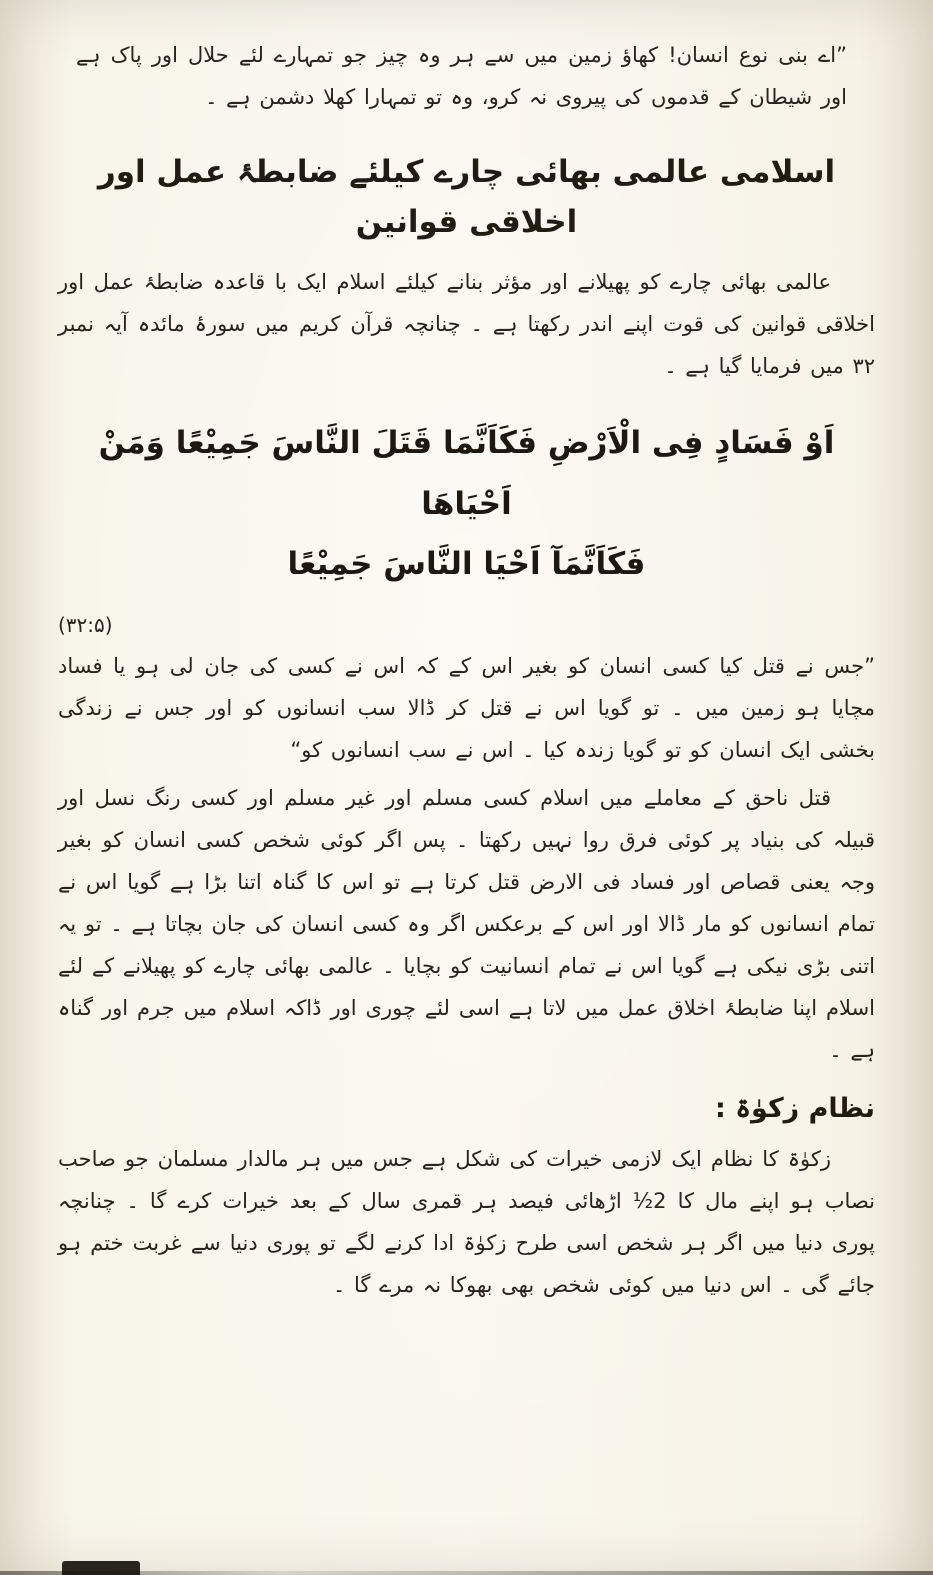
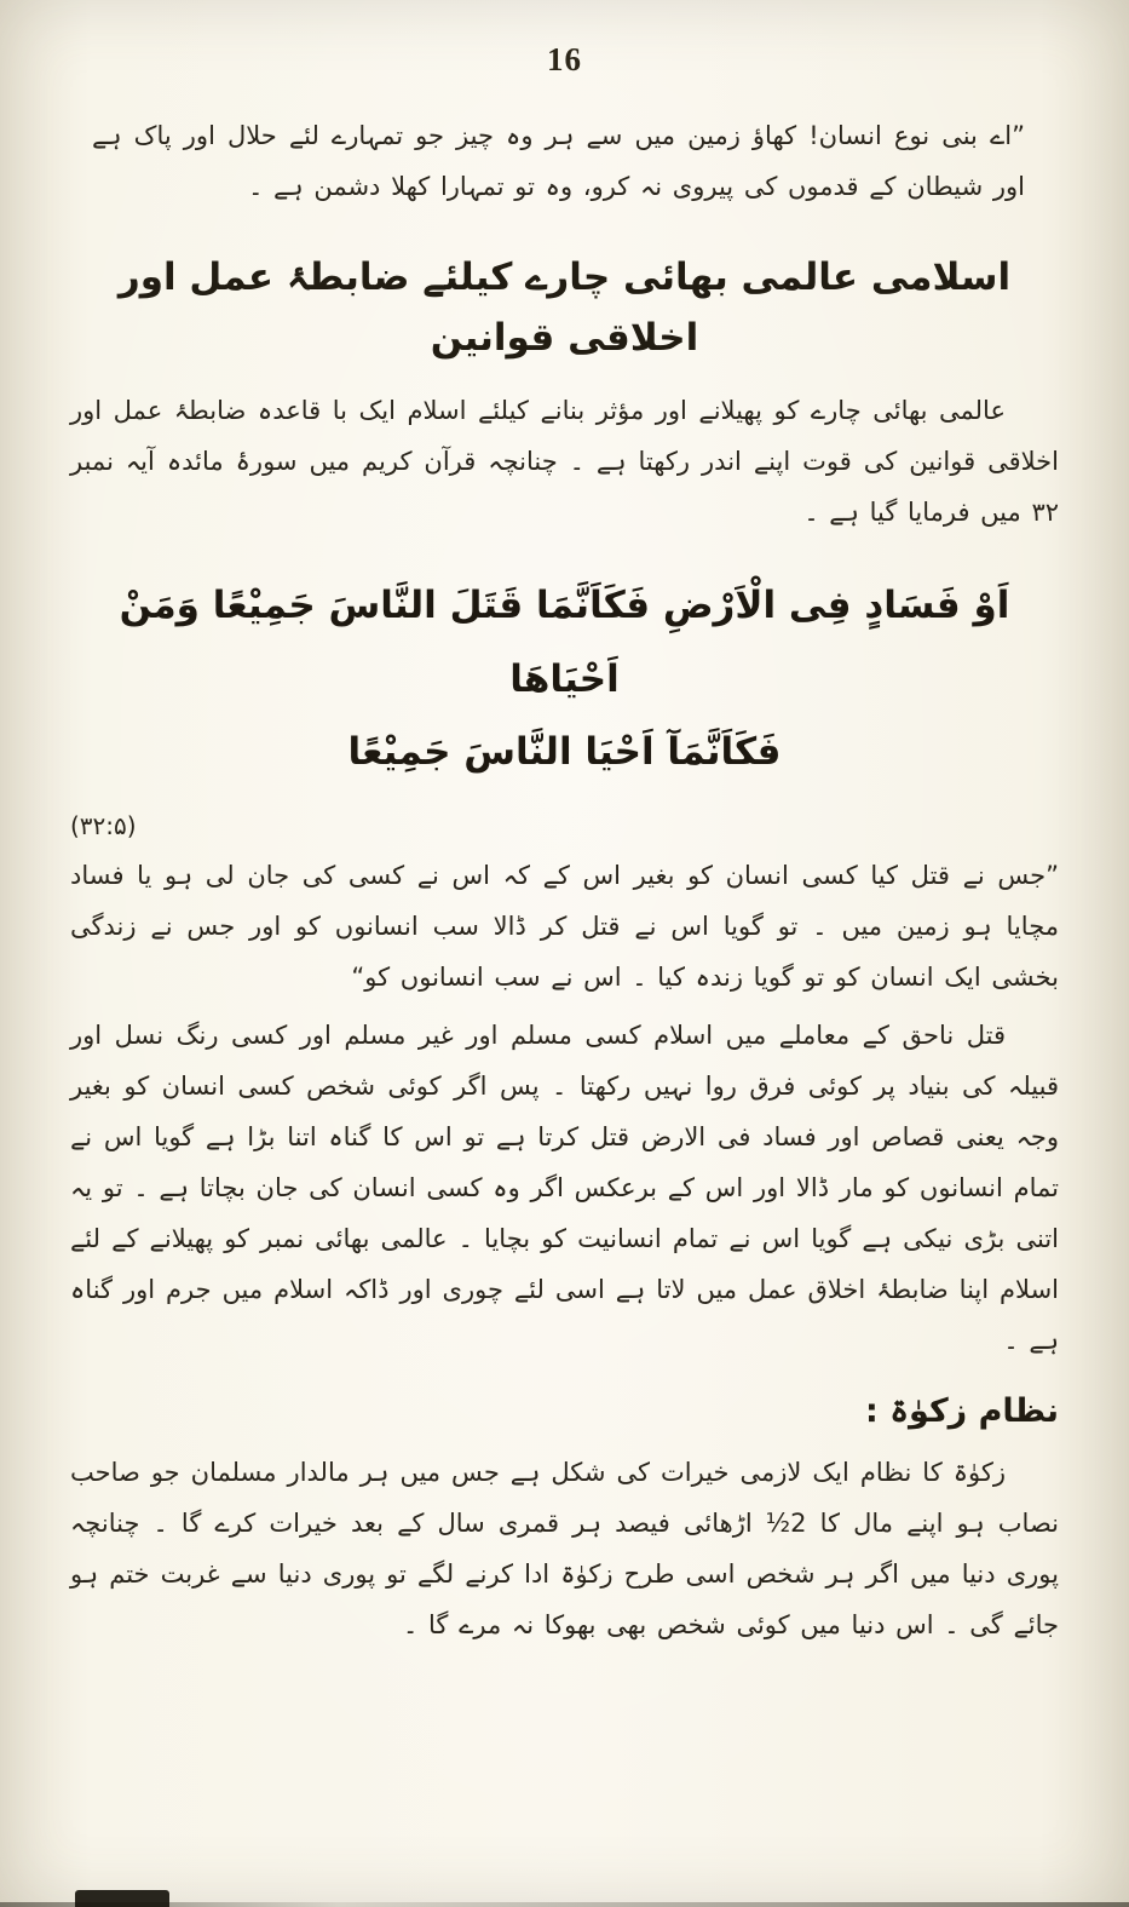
+ 16
  ”اے بنی نوع انسان! کھاؤ زمین میں سے ہر وہ چیز جو تمہارے لئے حلال اور پاک ہے اور شیطان کے قدموں کی پیروی نہ کرو، وہ تو تمہارا کھلا دشمن ہے ۔
  اسلامی عالمی بھائی چارے کیلئے ضابطۂ عمل اور اخلاقی قوانین
  عالمی بھائی چارے کو پھیلانے اور مؤثر بنانے کیلئے اسلام ایک با قاعدہ ضابطۂ عمل اور اخلاقی قوانین کی قوت اپنے اندر رکھتا ہے ۔ چنانچہ قرآن کریم میں سورۂ مائدہ آیہ نمبر ۳۲ میں فرمایا گیا ہے ۔
  اَوْ فَسَادٍ فِی الْاَرْضِ فَكَاَنَّمَا قَتَلَ النَّاسَ جَمِيْعًا وَمَنْ اَحْيَاهَا
  فَكَاَنَّمَآ اَحْيَا النَّاسَ جَمِيْعًا
  (۳۲:۵)
  ”جس نے قتل کیا کسی انسان کو بغیر اس کے کہ اس نے کسی کی جان لی ہو یا فساد مچایا ہو زمین میں ۔ تو گویا اس نے قتل کر ڈالا سب انسانوں کو اور جس نے زندگی بخشی ایک انسان کو تو گویا زندہ کیا ۔ اس نے سب انسانوں کو“
- قتل ناحق کے معاملے میں اسلام کسی مسلم اور غیر مسلم اور کسی رنگ نسل اور قبیلہ کی بنیاد پر کوئی فرق روا نہیں رکھتا ۔ پس اگر کوئی شخص کسی انسان کو بغیر وجہ یعنی قصاص اور فساد فی الارض قتل کرتا ہے تو اس کا گناہ اتنا بڑا ہے گویا اس نے تمام انسانوں کو مار ڈالا اور اس کے برعکس اگر وہ کسی انسان کی جان بچاتا ہے ۔ تو یہ اتنی بڑی نیکی ہے گویا اس نے تمام انسانیت کو بچایا ۔ عالمی بھائی چارے کو پھیلانے کے لئے اسلام اپنا ضابطۂ اخلاق عمل میں لاتا ہے اسی لئے چوری اور ڈاکہ اسلام میں جرم اور گناہ ہے ۔
+ قتل ناحق کے معاملے میں اسلام کسی مسلم اور غیر مسلم اور کسی رنگ نسل اور قبیلہ کی بنیاد پر کوئی فرق روا نہیں رکھتا ۔ پس اگر کوئی شخص کسی انسان کو بغیر وجہ یعنی قصاص اور فساد فی الارض قتل کرتا ہے تو اس کا گناہ اتنا بڑا ہے گویا اس نے تمام انسانوں کو مار ڈالا اور اس کے برعکس اگر وہ کسی انسان کی جان بچاتا ہے ۔ تو یہ اتنی بڑی نیکی ہے گویا اس نے تمام انسانیت کو بچایا ۔ عالمی بھائی نمبر کو پھیلانے کے لئے اسلام اپنا ضابطۂ اخلاق عمل میں لاتا ہے اسی لئے چوری اور ڈاکہ اسلام میں جرم اور گناہ ہے ۔
  نظام زکوٰۃ :
  زکوٰۃ کا نظام ایک لازمی خیرات کی شکل ہے جس میں ہر مالدار مسلمان جو صاحب نصاب ہو اپنے مال کا 2½ اڑھائی فیصد ہر قمری سال کے بعد خیرات کرے گا ۔ چنانچہ پوری دنیا میں اگر ہر شخص اسی طرح زکوٰۃ ادا کرنے لگے تو پوری دنیا سے غربت ختم ہو جائے گی ۔ اس دنیا میں کوئی شخص بھی بھوکا نہ مرے گا ۔
